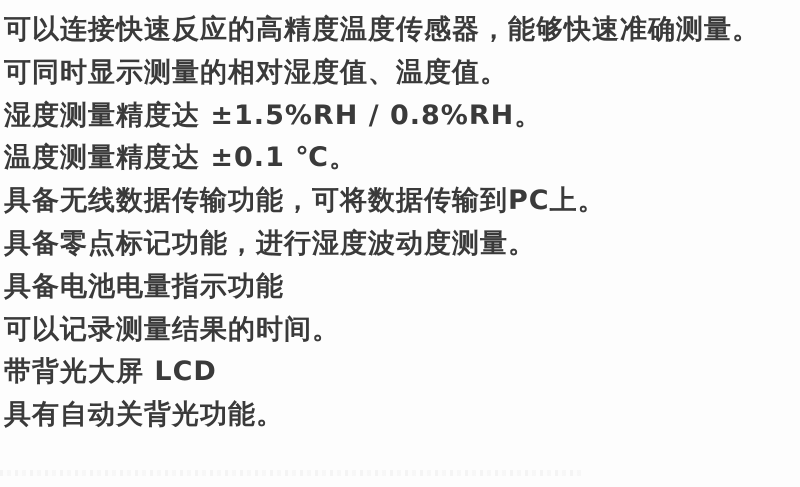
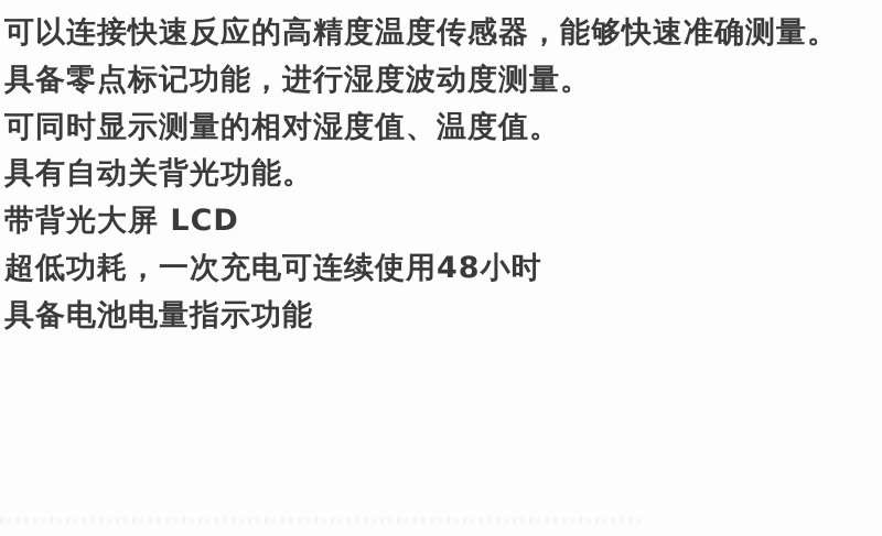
  可以连接快速反应的高精度温度传感器，能够快速准确测量。
- 可同时显示测量的相对湿度值、温度值。
+ 具备零点标记功能，进行湿度波动度测量。
- 湿度测量精度达 ±1.5%RH / 0.8%RH。
- 温度测量精度达 ±0.1 ℃。
- 具备无线数据传输功能，可将数据传输到PC上。
- 具备零点标记功能，进行湿度波动度测量。
+ 可同时显示测量的相对湿度值、温度值。
- 具备电池电量指示功能
+ 具有自动关背光功能。
- 可以记录测量结果的时间。
  带背光大屏 LCD
+ 超低功耗，一次充电可连续使用48小时
- 具有自动关背光功能。
+ 具备电池电量指示功能
